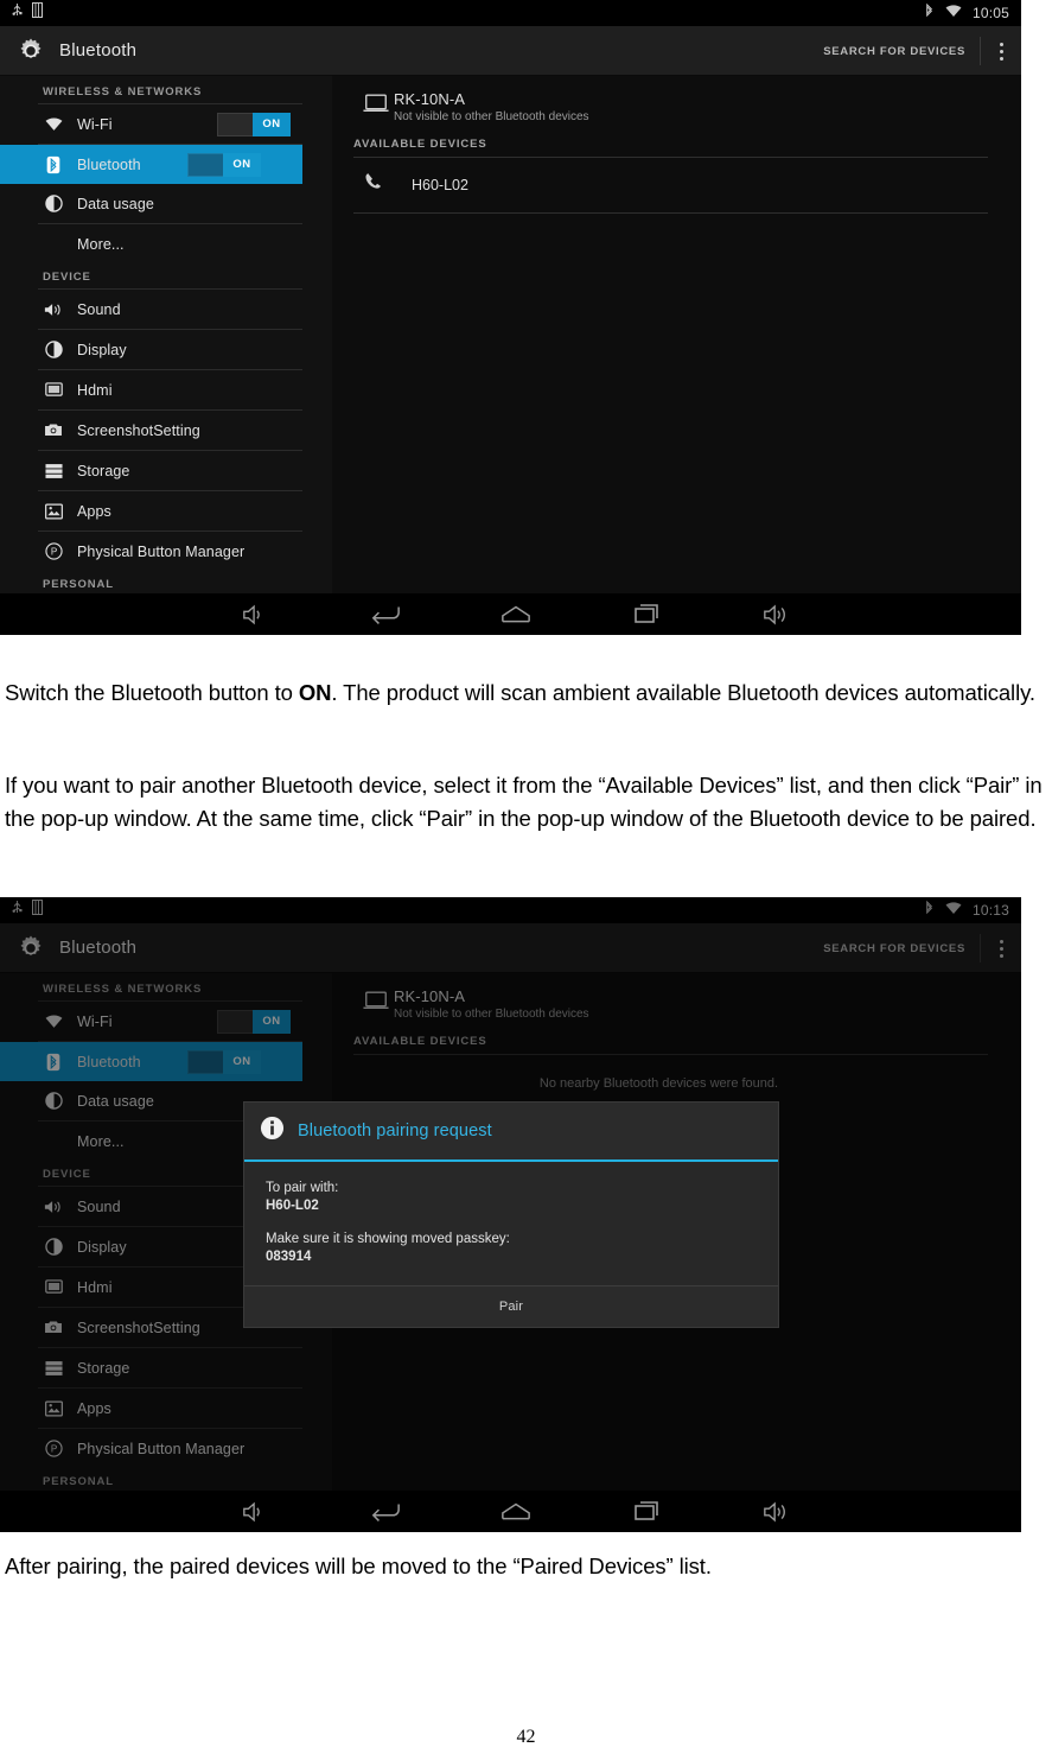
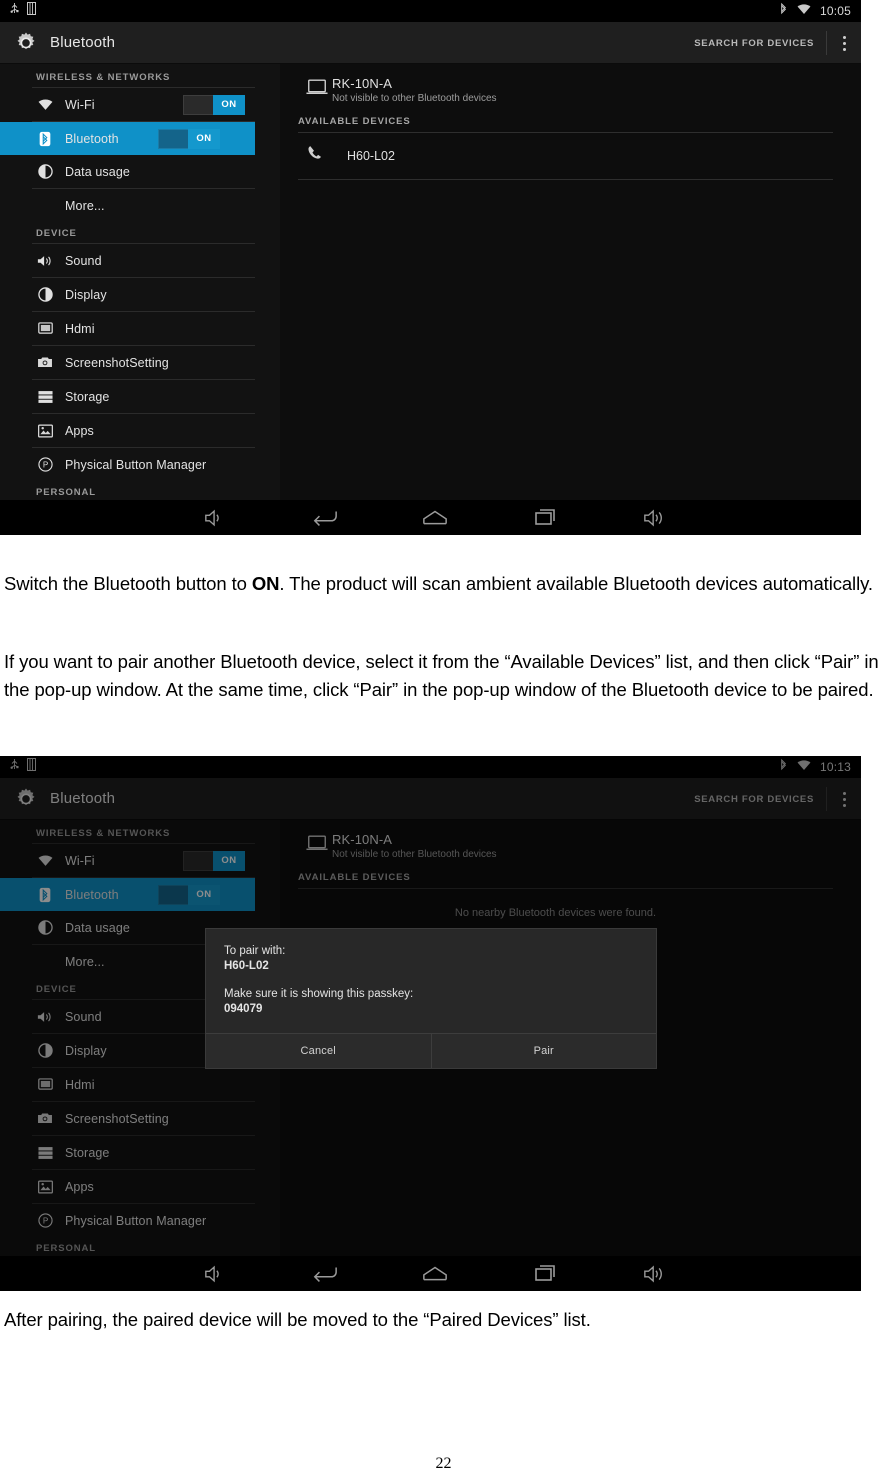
  10:05
  Bluetooth
  SEARCH FOR DEVICES
  WIRELESS & NETWORKS
  Wi-Fi
  ON
  Bluetooth
  ON
  Data usage
  More...
  DEVICE
  Sound
  Display
  Hdmi
  ScreenshotSetting
  Storage
  Apps
  P
  Physical Button Manager
  PERSONAL
  RK-10N-A
  Not visible to other Bluetooth devices
  AVAILABLE DEVICES
  H60-L02
  Switch the Bluetooth button to ON. The product will scan ambient available Bluetooth devices automatically.
  If you want to pair another Bluetooth device, select it from the “Available Devices” list, and then click “Pair” in the pop-up window. At the same time, click “Pair” in the pop-up window of the Bluetooth device to be paired.
  10:13
  Bluetooth
  SEARCH FOR DEVICES
  WIRELESS & NETWORKS
  Wi-Fi
  ON
  Bluetooth
  ON
  Data usage
  More...
  DEVICE
  Sound
  Display
  Hdmi
  ScreenshotSetting
  Storage
  Apps
  P
  Physical Button Manager
  PERSONAL
  RK-10N-A
  Not visible to other Bluetooth devices
  AVAILABLE DEVICES
  No nearby Bluetooth devices were found.
- Bluetooth pairing request
  To pair with:
  H60-L02
- Make sure it is showing moved passkey:
+ Make sure it is showing this passkey:
- 083914
+ 094079
+ Cancel
  Pair
- After pairing, the paired devices will be moved to the “Paired Devices” list.
+ After pairing, the paired device will be moved to the “Paired Devices” list.
- 42
+ 22
